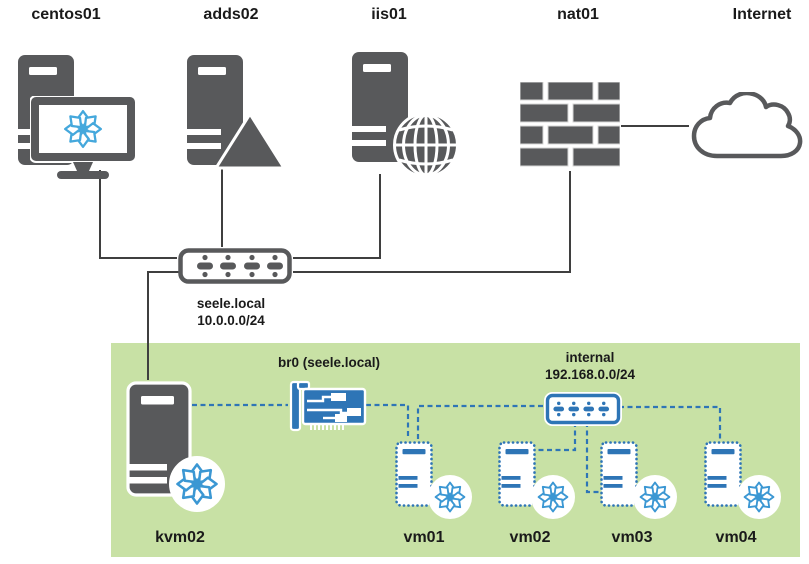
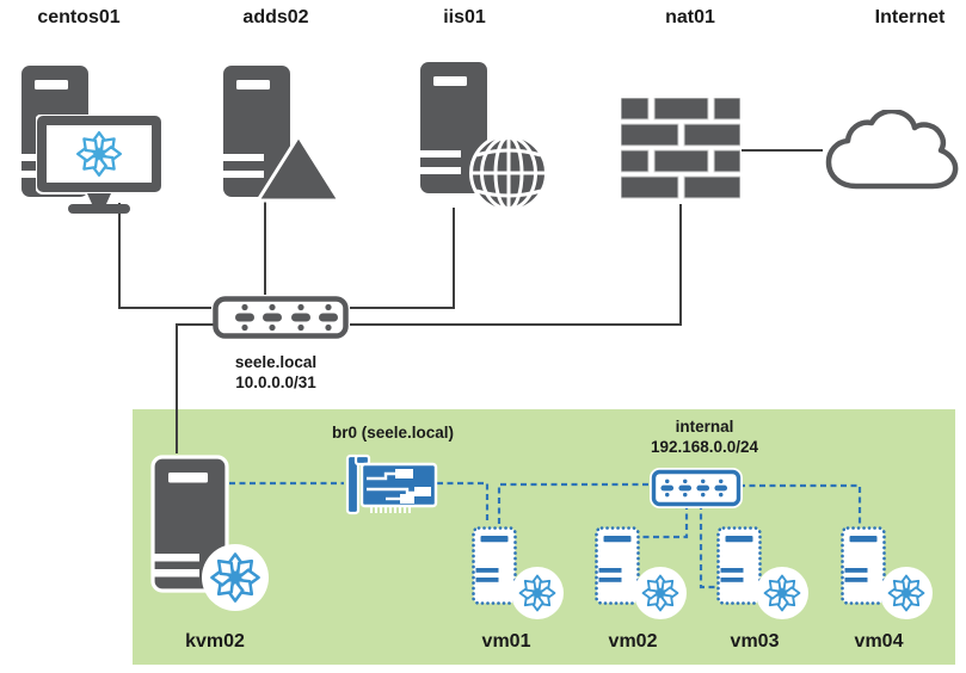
  centos01
  adds02
  iis01
  nat01
  Internet
  seele.local
- 10.0.0.0/24
+ 10.0.0.0/31
  kvm02
  br0 (seele.local)
  internal
  192.168.0.0/24
  vm01
  vm02
  vm03
  vm04
